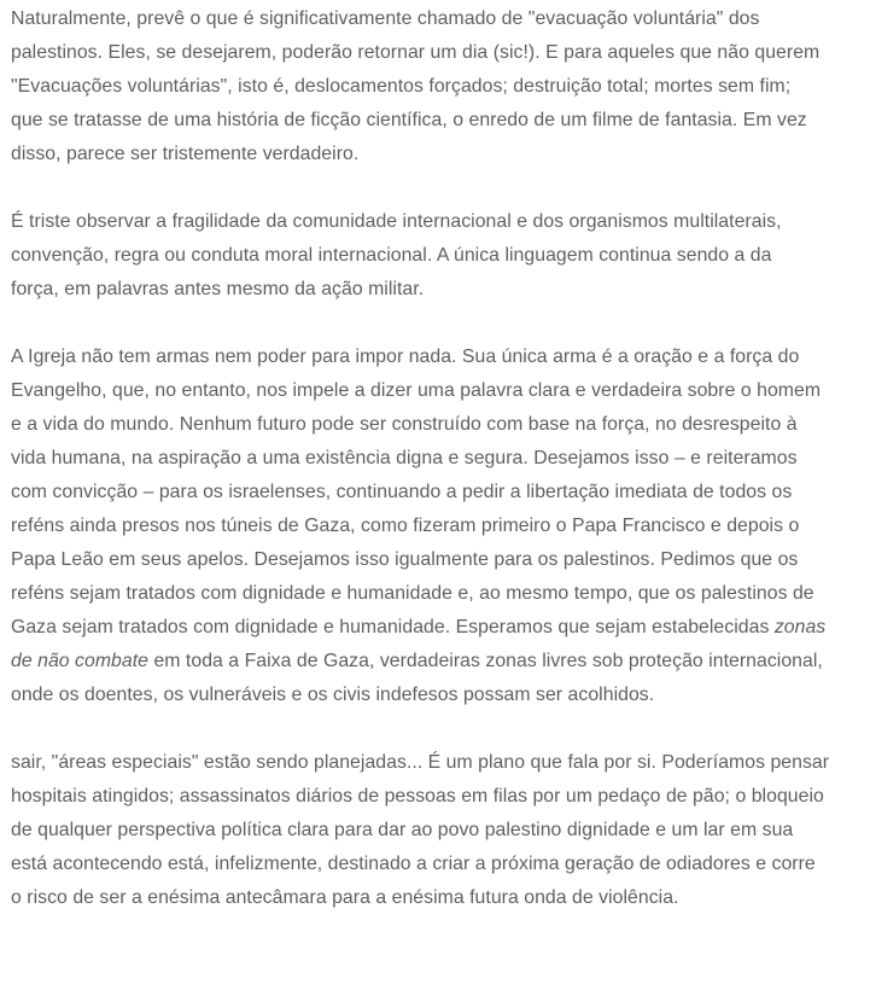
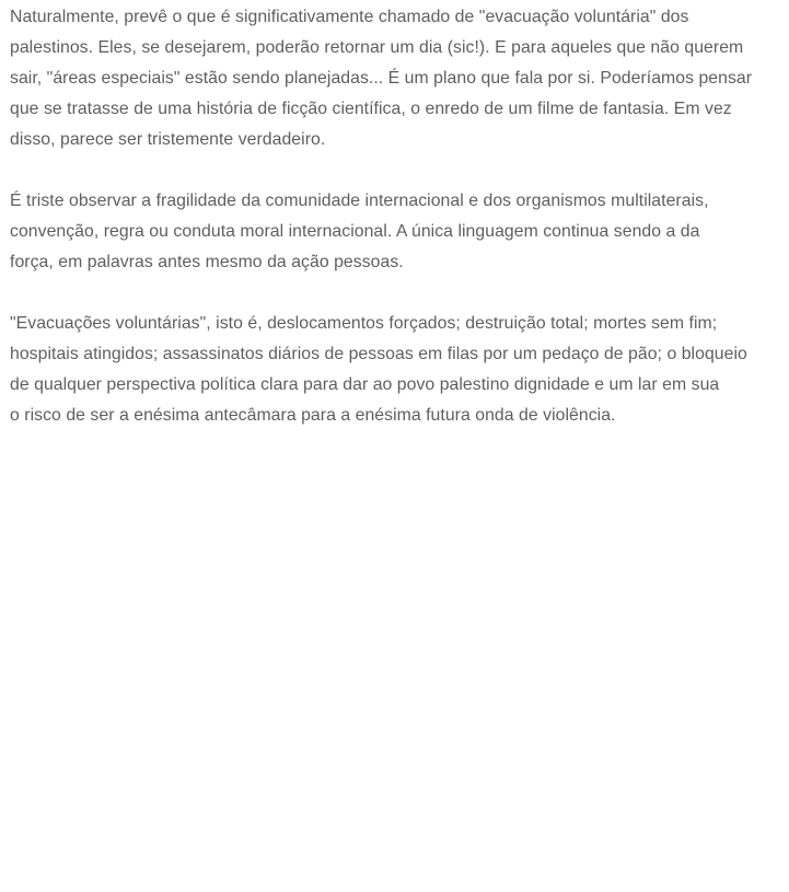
  Naturalmente, prevê o que é significativamente chamado de "evacuação voluntária" dos
  palestinos. Eles, se desejarem, poderão retornar um dia (sic!). E para aqueles que não querem
- "Evacuações voluntárias", isto é, deslocamentos forçados; destruição total; mortes sem fim;
+ sair, "áreas especiais" estão sendo planejadas... É um plano que fala por si. Poderíamos pensar
  que se tratasse de uma história de ficção científica, o enredo de um filme de fantasia. Em vez
  disso, parece ser tristemente verdadeiro.
  É triste observar a fragilidade da comunidade internacional e dos organismos multilaterais,
  convenção, regra ou conduta moral internacional. A única linguagem continua sendo a da
- força, em palavras antes mesmo da ação militar.
+ força, em palavras antes mesmo da ação pessoas.
- A Igreja não tem armas nem poder para impor nada. Sua única arma é a oração e a força do
- Evangelho, que, no entanto, nos impele a dizer uma palavra clara e verdadeira sobre o homem
- e a vida do mundo. Nenhum futuro pode ser construído com base na força, no desrespeito à
- vida humana, na aspiração a uma existência digna e segura. Desejamos isso – e reiteramos
- com convicção – para os israelenses, continuando a pedir a libertação imediata de todos os
- reféns ainda presos nos túneis de Gaza, como fizeram primeiro o Papa Francisco e depois o
- Papa Leão em seus apelos. Desejamos isso igualmente para os palestinos. Pedimos que os
- reféns sejam tratados com dignidade e humanidade e, ao mesmo tempo, que os palestinos de
- Gaza sejam tratados com dignidade e humanidade. Esperamos que sejam estabelecidas zonas
- de não combate em toda a Faixa de Gaza, verdadeiras zonas livres sob proteção internacional,
- onde os doentes, os vulneráveis e os civis indefesos possam ser acolhidos.
- sair, "áreas especiais" estão sendo planejadas... É um plano que fala por si. Poderíamos pensar
+ "Evacuações voluntárias", isto é, deslocamentos forçados; destruição total; mortes sem fim;
  hospitais atingidos; assassinatos diários de pessoas em filas por um pedaço de pão; o bloqueio
  de qualquer perspectiva política clara para dar ao povo palestino dignidade e um lar em sua
- está acontecendo está, infelizmente, destinado a criar a próxima geração de odiadores e corre
  o risco de ser a enésima antecâmara para a enésima futura onda de violência.
